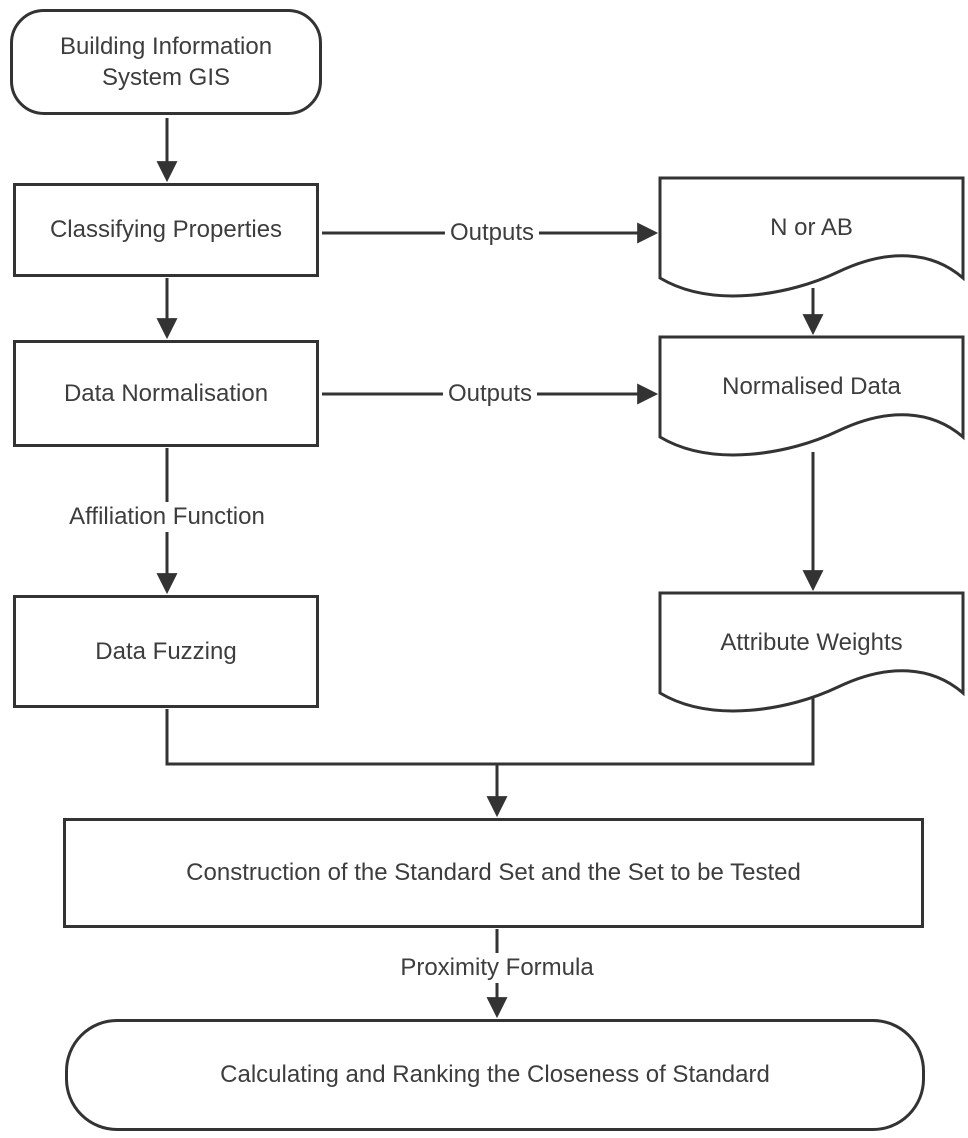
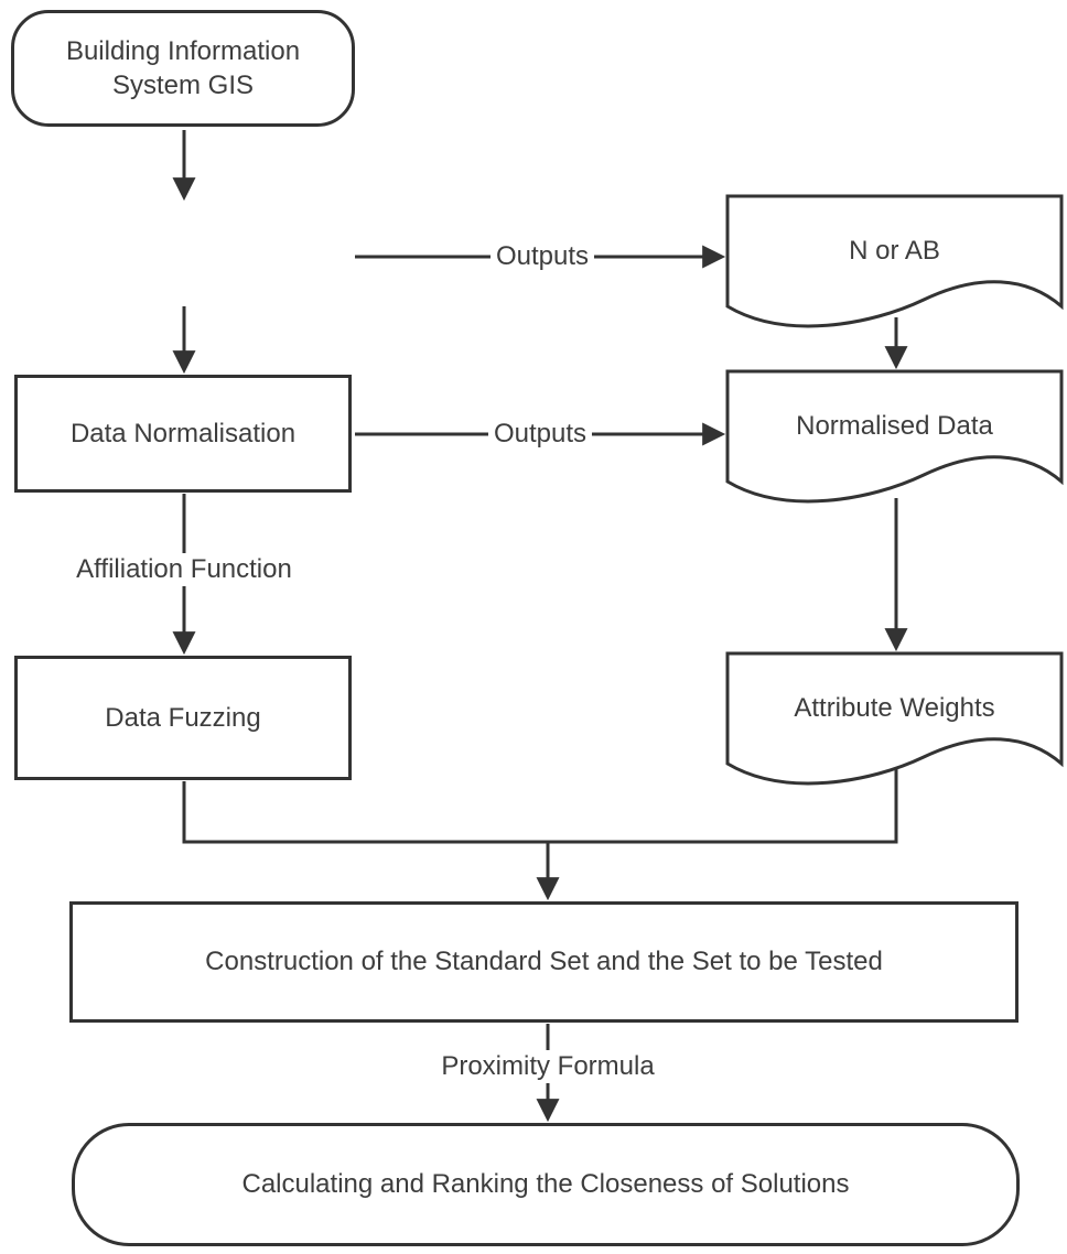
  Building Information System GIS
- Classifying Properties
  Data Normalisation
  Data Fuzzing
  Construction of the Standard Set and the Set to be Tested
- Calculating and Ranking the Closeness of Standard
+ Calculating and Ranking the Closeness of Solutions
  N or AB
  Normalised Data
  Attribute Weights
  Outputs
  Outputs
  Affiliation Function
  Proximity Formula
